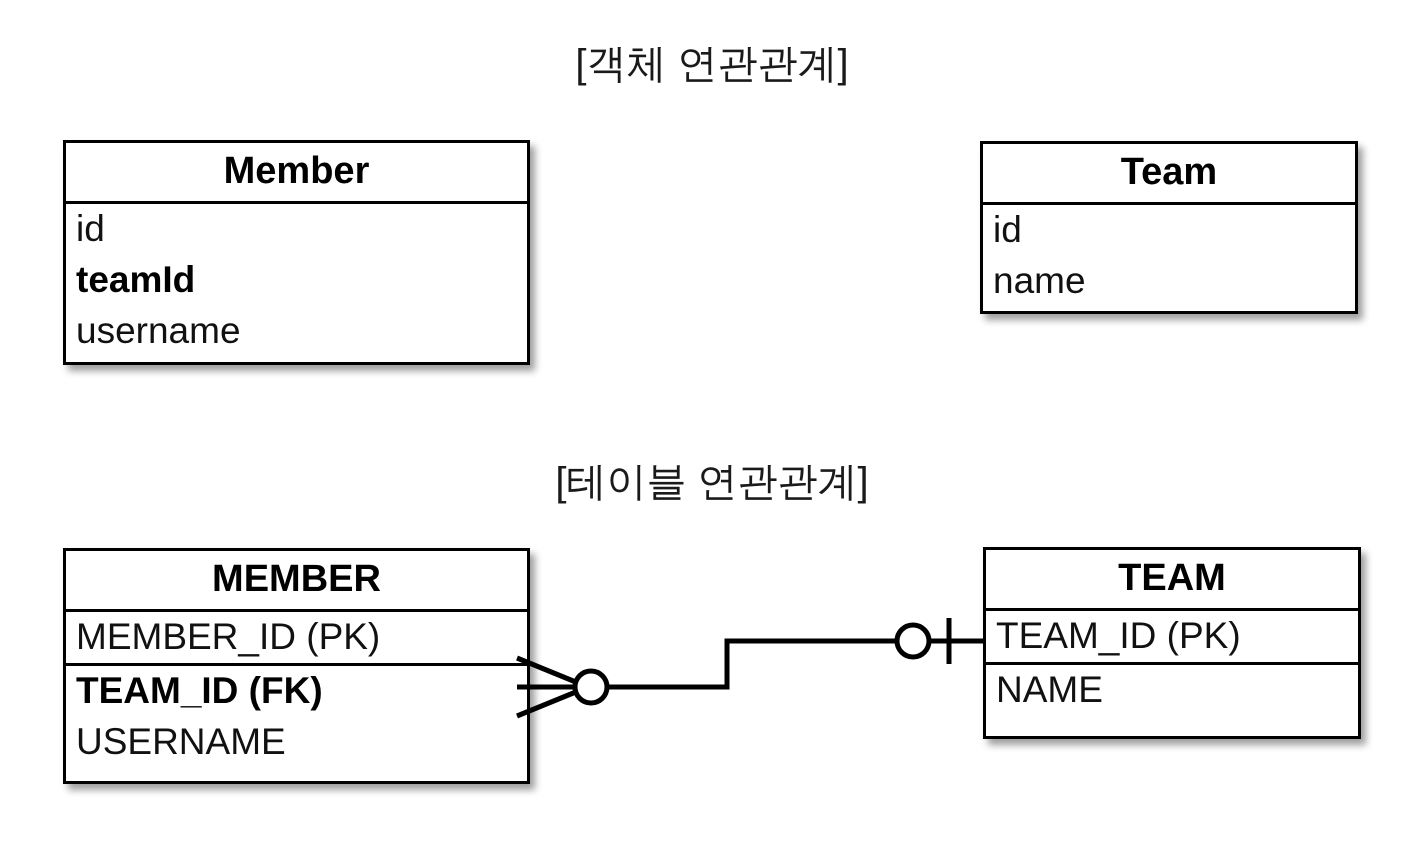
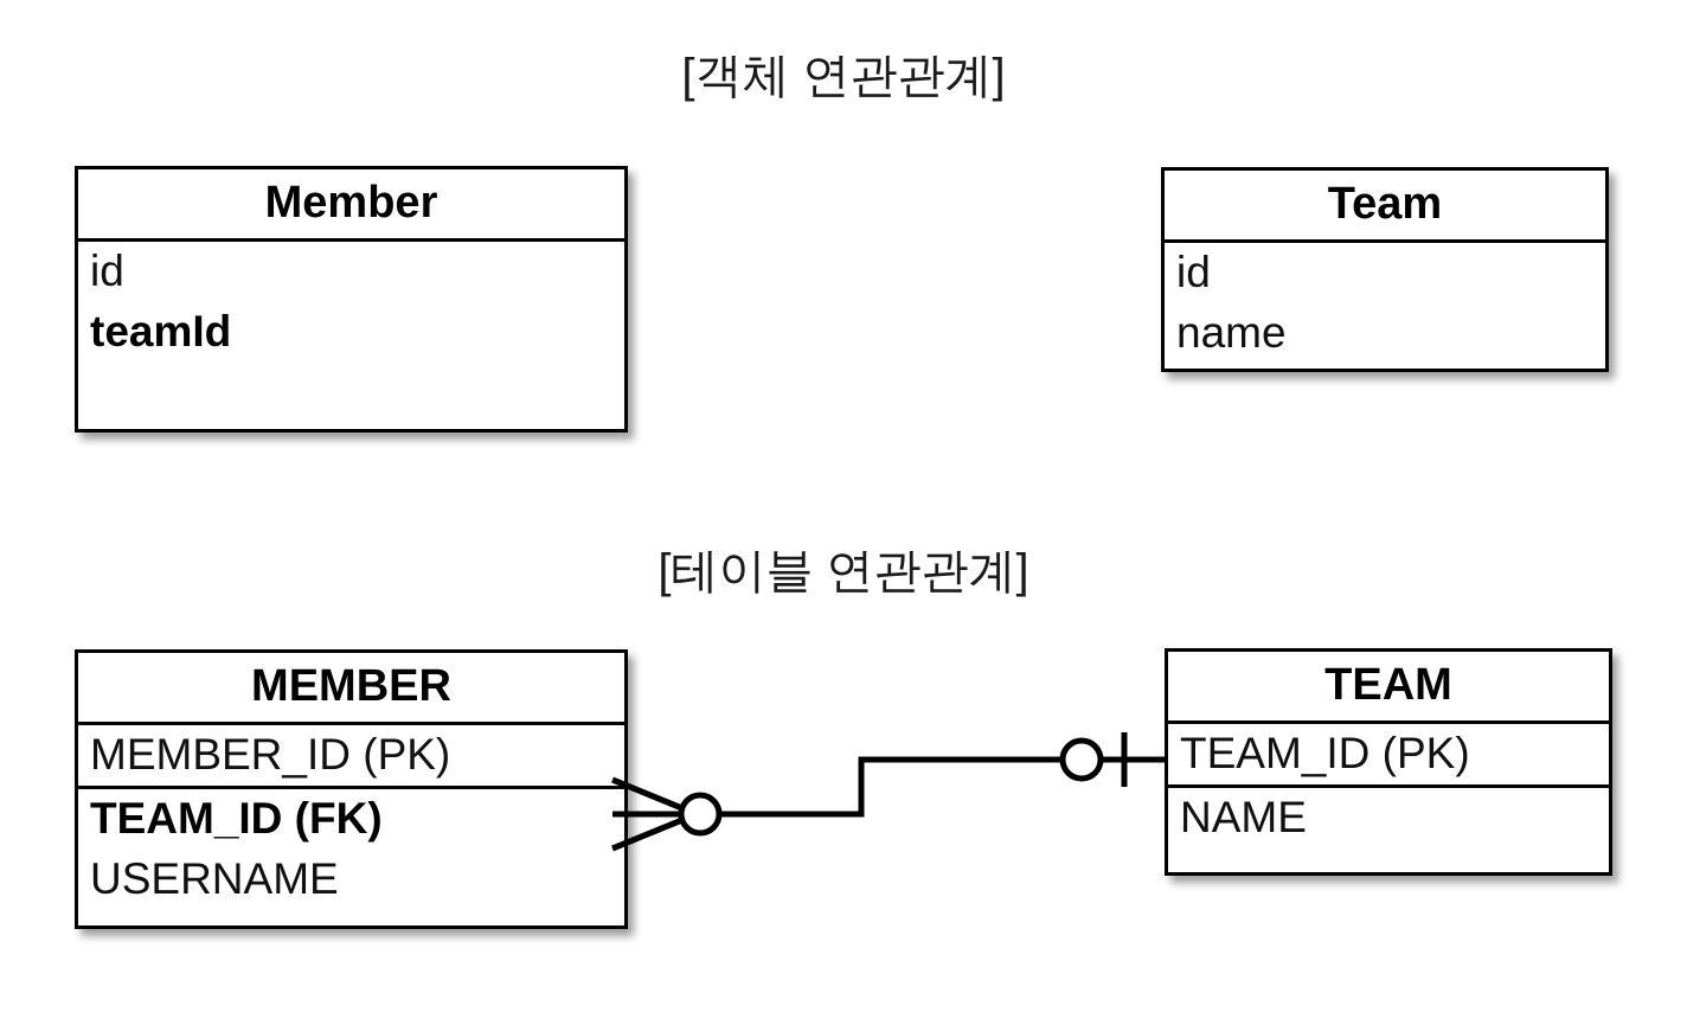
  [객체 연관관계]
  Member
  id
  teamId
- username
  Team
  id
  name
  [테이블 연관관계]
  MEMBER
  MEMBER_ID (PK)
  TEAM_ID (FK)
  USERNAME
  TEAM
  TEAM_ID (PK)
  NAME
